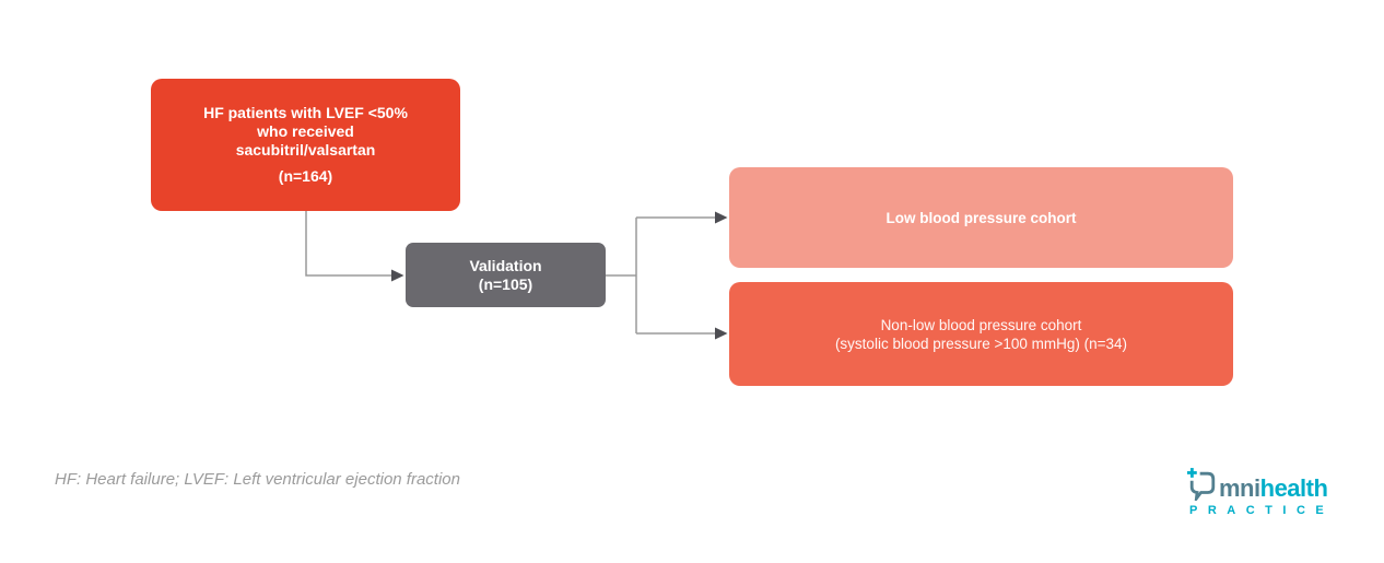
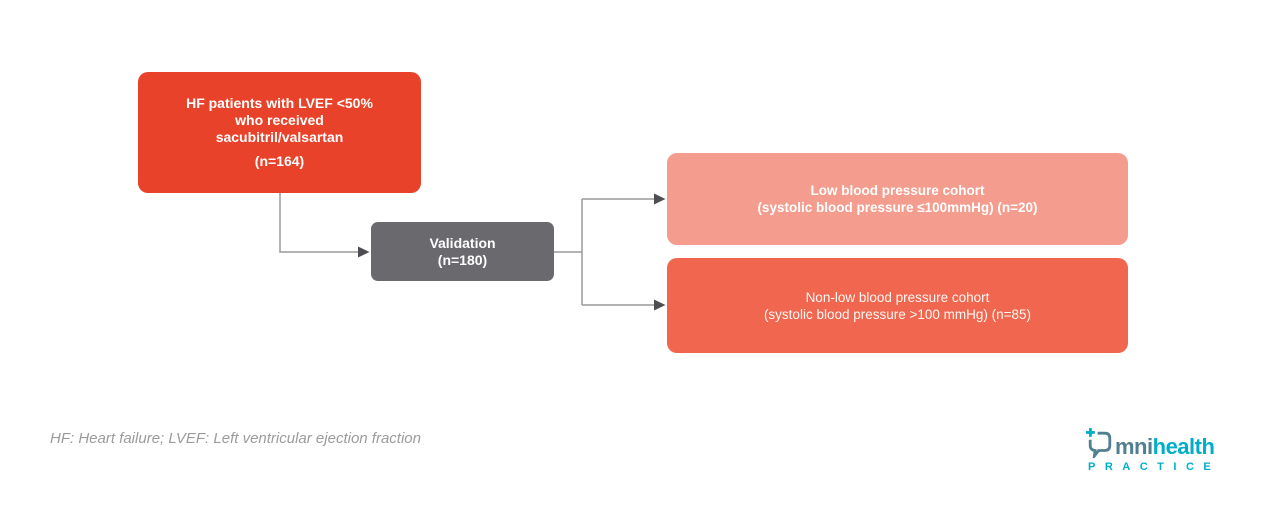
  HF patients with LVEF <50%
  who received
  sacubitril/valsartan
  (n=164)
  Validation
- (n=105)
+ (n=180)
  Low blood pressure cohort
+ (systolic blood pressure ≤100mmHg) (n=20)
  Non-low blood pressure cohort
- (systolic blood pressure >100 mmHg) (n=34)
+ (systolic blood pressure >100 mmHg) (n=85)
  HF: Heart failure; LVEF: Left ventricular ejection fraction
  mnihealth
  PRACTICE
